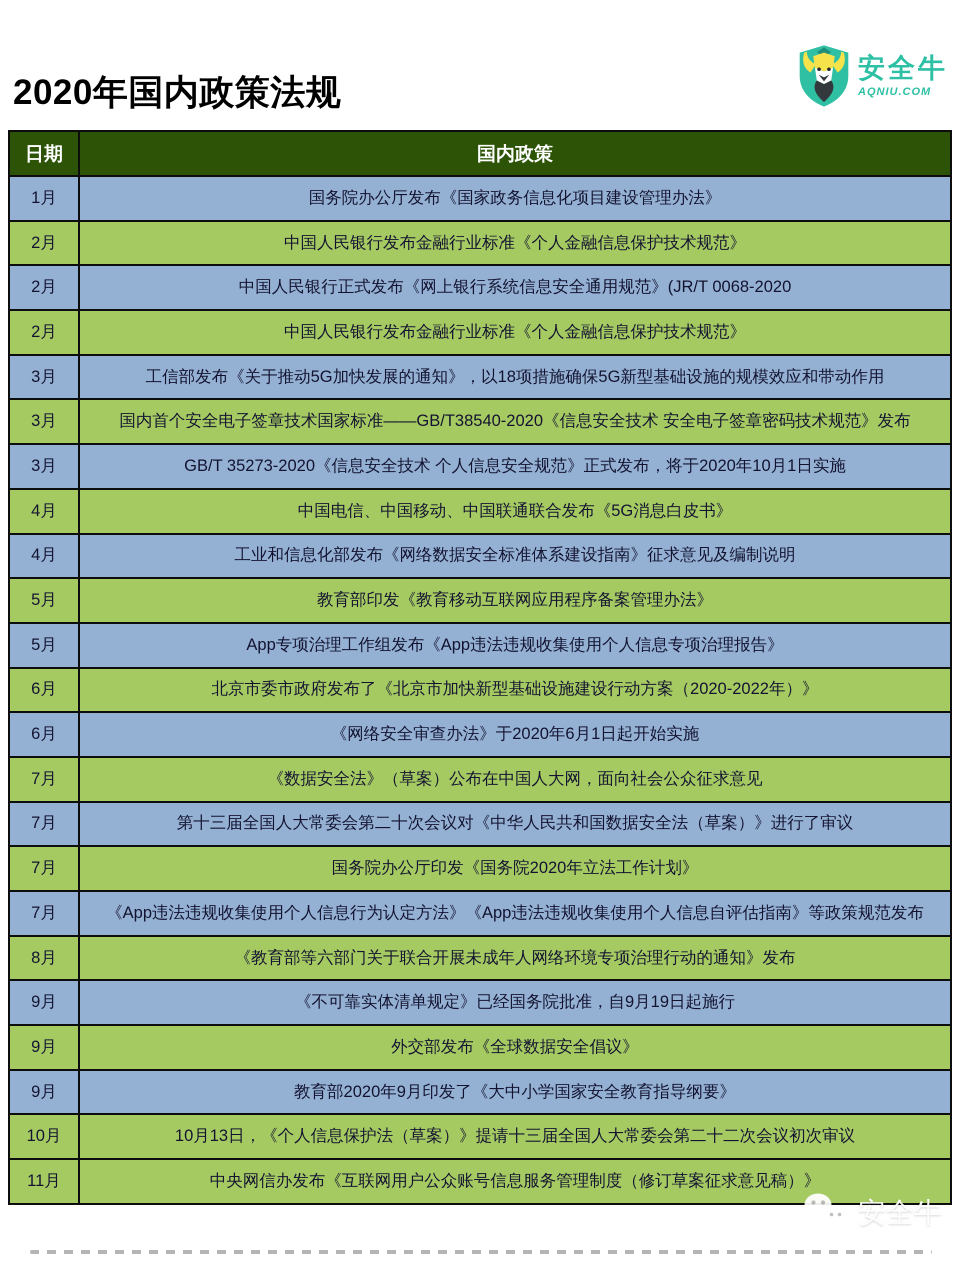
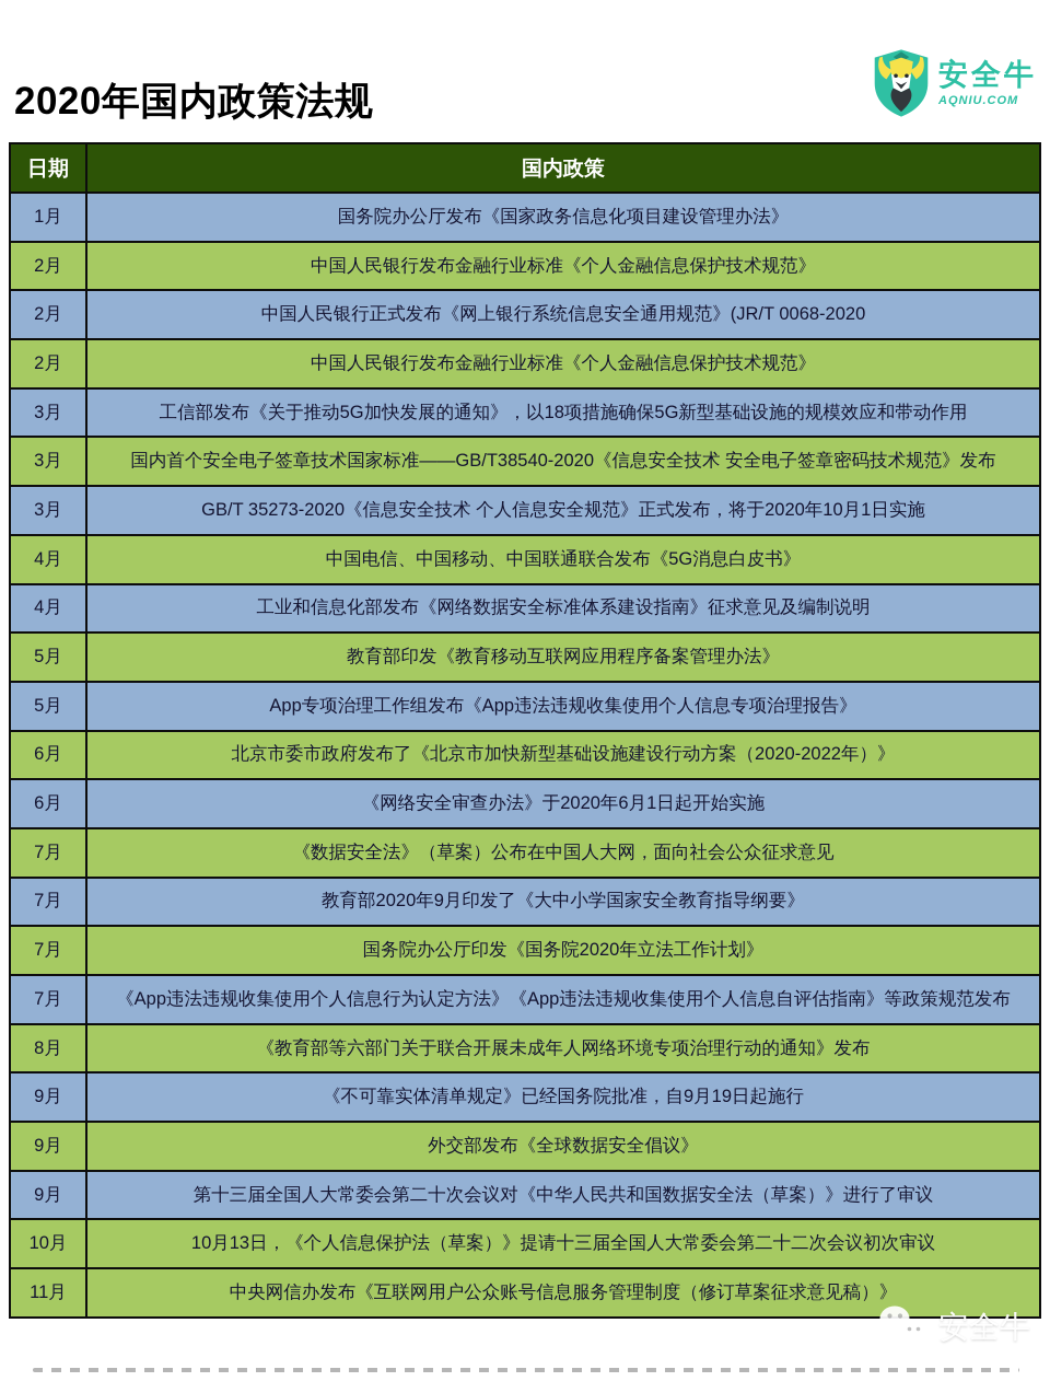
  2020年国内政策法规
  安全牛
  AQNIU.COM
  日期	国内政策
  1月	国务院办公厅发布《国家政务信息化项目建设管理办法》
  2月	中国人民银行发布金融行业标准《个人金融信息保护技术规范》
  2月	中国人民银行正式发布《网上银行系统信息安全通用规范》(JR/T 0068-2020
  2月	中国人民银行发布金融行业标准《个人金融信息保护技术规范》
  3月	工信部发布《关于推动5G加快发展的通知》，以18项措施确保5G新型基础设施的规模效应和带动作用
  3月	国内首个安全电子签章技术国家标准——GB/T38540-2020《信息安全技术 安全电子签章密码技术规范》发布
  3月	GB/T 35273-2020《信息安全技术 个人信息安全规范》正式发布，将于2020年10月1日实施
  4月	中国电信、中国移动、中国联通联合发布《5G消息白皮书》
  4月	工业和信息化部发布《网络数据安全标准体系建设指南》征求意见及编制说明
  5月	教育部印发《教育移动互联网应用程序备案管理办法》
  5月	App专项治理工作组发布《App违法违规收集使用个人信息专项治理报告》
  6月	北京市委市政府发布了《北京市加快新型基础设施建设行动方案（2020-2022年）》
  6月	《网络安全审查办法》于2020年6月1日起开始实施
  7月	《数据安全法》（草案）公布在中国人大网，面向社会公众征求意见
- 7月	第十三届全国人大常委会第二十次会议对《中华人民共和国数据安全法（草案）》进行了审议
+ 7月	教育部2020年9月印发了《大中小学国家安全教育指导纲要》
  7月	国务院办公厅印发《国务院2020年立法工作计划》
  7月	《App违法违规收集使用个人信息行为认定方法》《App违法违规收集使用个人信息自评估指南》等政策规范发布
  8月	《教育部等六部门关于联合开展未成年人网络环境专项治理行动的通知》发布
  9月	《不可靠实体清单规定》已经国务院批准，自9月19日起施行
  9月	外交部发布《全球数据安全倡议》
- 9月	教育部2020年9月印发了《大中小学国家安全教育指导纲要》
+ 9月	第十三届全国人大常委会第二十次会议对《中华人民共和国数据安全法（草案）》进行了审议
  10月	10月13日，《个人信息保护法（草案）》提请十三届全国人大常委会第二十二次会议初次审议
  11月	中央网信办发布《互联网用户公众账号信息服务管理制度（修订草案征求意见稿）》
  安全牛
